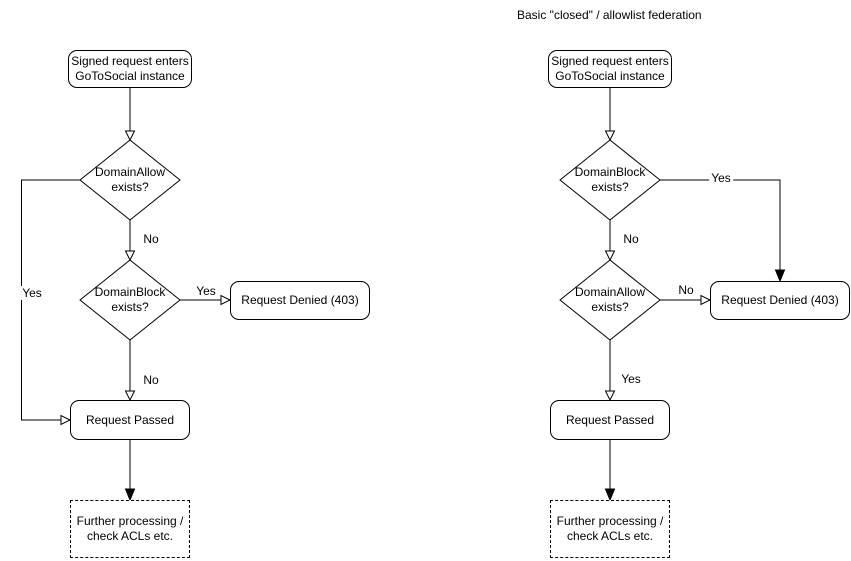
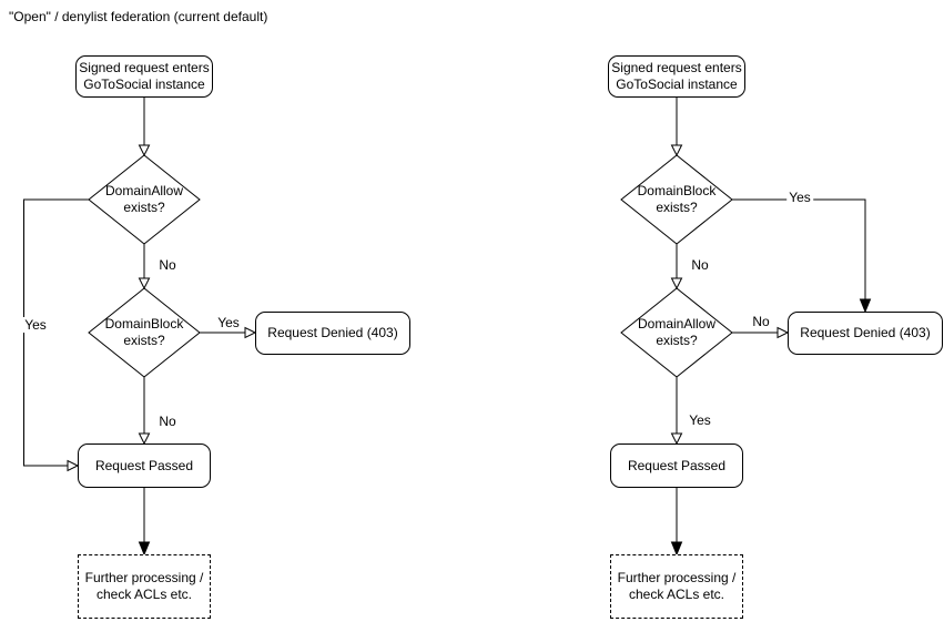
+ "Open" / denylist federation (current default)
  Signed request enters
  GoToSocial instance
  DomainAllow
  exists?
  DomainBlock
  exists?
  Request Denied (403)
  Request Passed
  Further processing /
  check ACLs etc.
  Yes
  No
  Yes
  No
- Basic "closed" / allowlist federation
  Signed request enters
  GoToSocial instance
  DomainBlock
  exists?
  DomainAllow
  exists?
  Request Denied (403)
  Request Passed
  Further processing /
  check ACLs etc.
  Yes
  No
  No
  Yes
